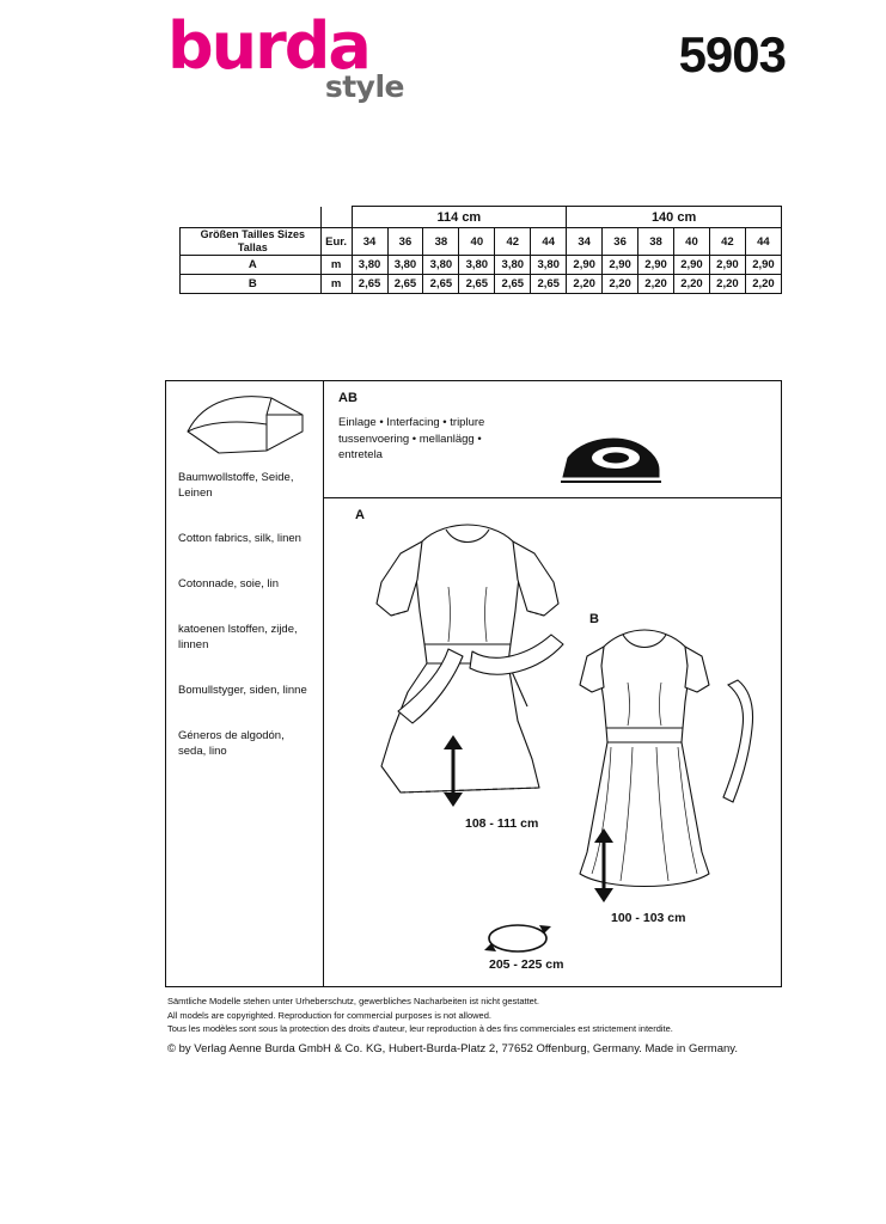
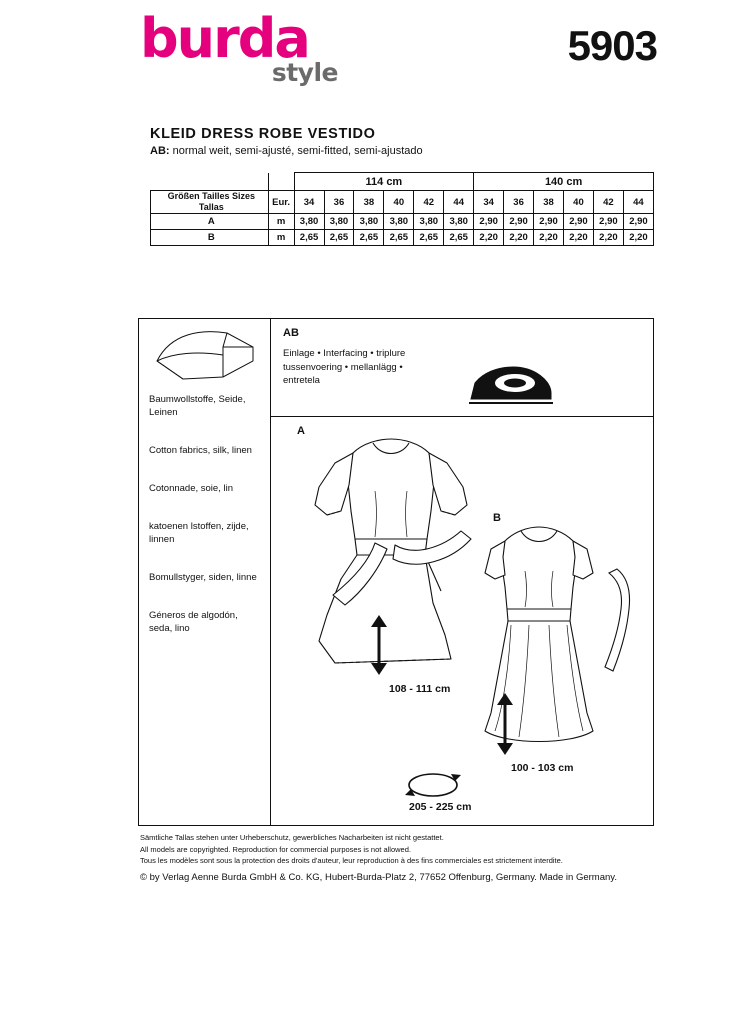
  burda
  style
  5903
+ KLEID DRESS ROBE VESTIDO
+ AB: normal weit, semi-ajusté, semi-fitted, semi-ajustado
  		114 cm	140 cm
  Größen Tailles Sizes Tallas	Eur.	34	36	38	40	42	44	34	36	38	40	42	44
  A	m	3,80	3,80	3,80	3,80	3,80	3,80	2,90	2,90	2,90	2,90	2,90	2,90
  B	m	2,65	2,65	2,65	2,65	2,65	2,65	2,20	2,20	2,20	2,20	2,20	2,20
  Baumwollstoffe, Seide, Leinen
  Cotton fabrics, silk, linen
  Cotonnade, soie, lin
  katoenen lstoffen, zijde, linnen
  Bomullstyger, siden, linne
  Géneros de algodón, seda, lino
  AB
  Einlage • Interfacing • triplure
  tussenvoering • mellanlägg •
  entretela
  A
  B
  108 - 111 cm
  100 - 103 cm
  205 - 225 cm
- Sämtliche Modelle stehen unter Urheberschutz, gewerbliches Nacharbeiten ist nicht gestattet.
+ Sämtliche Tallas stehen unter Urheberschutz, gewerbliches Nacharbeiten ist nicht gestattet.
  All models are copyrighted. Reproduction for commercial purposes is not allowed.
  Tous les modèles sont sous la protection des droits d'auteur, leur reproduction à des fins commerciales est strictement interdite.
  © by Verlag Aenne Burda GmbH & Co. KG, Hubert-Burda-Platz 2, 77652 Offenburg, Germany. Made in Germany.
